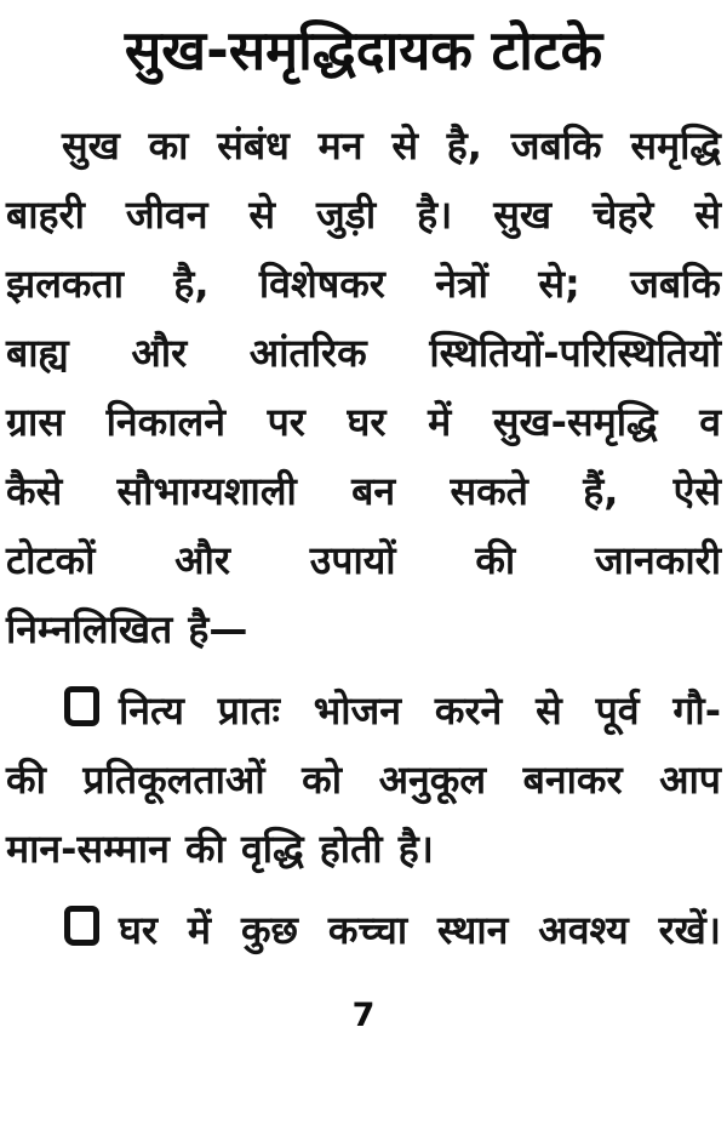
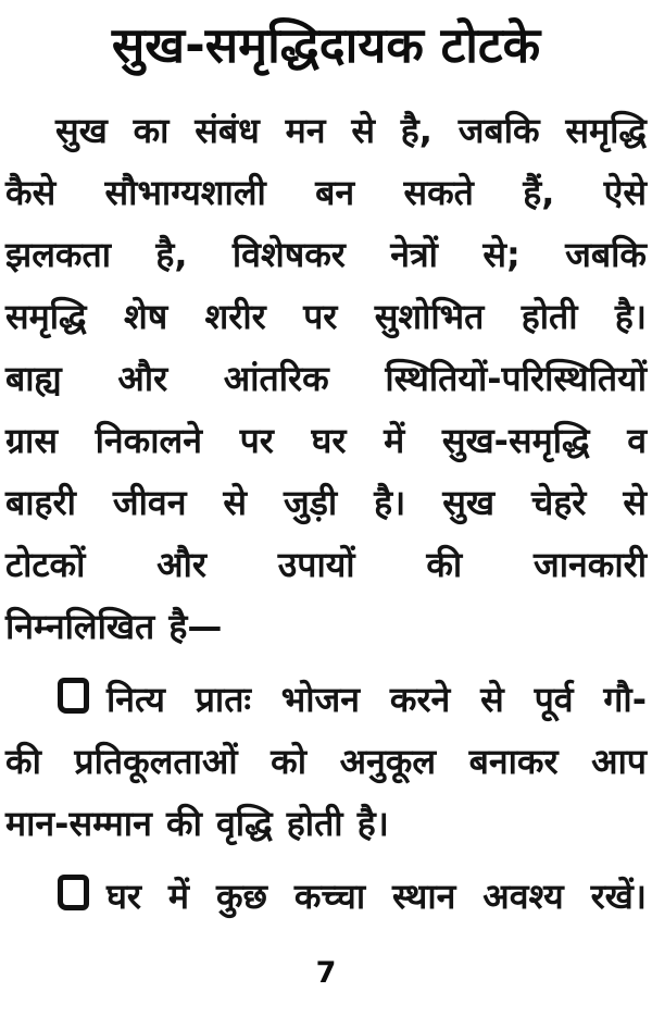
  सुख-समृद्धिदायक टोटके
  सुख का संबंध मन से है, जबकि समृद्धि
- बाहरी जीवन से जुड़ी है। सुख चेहरे से
+ कैसे सौभाग्यशाली बन सकते हैं, ऐसे
  झलकता है, विशेषकर नेत्रों से; जबकि
+ समृद्धि शेष शरीर पर सुशोभित होती है।
  बाह्य और आंतरिक स्थितियों-परिस्थितियों
  ग्रास निकालने पर घर में सुख-समृद्धि व
- कैसे सौभाग्यशाली बन सकते हैं, ऐसे
+ बाहरी जीवन से जुड़ी है। सुख चेहरे से
  टोटकों और उपायों की जानकारी
  निम्नलिखित है—
  नित्य प्रातः भोजन करने से पूर्व गौ-
  की प्रतिकूलताओं को अनुकूल बनाकर आप
  मान-सम्मान की वृद्धि होती है।
  घर में कुछ कच्चा स्थान अवश्य रखें।
  7
